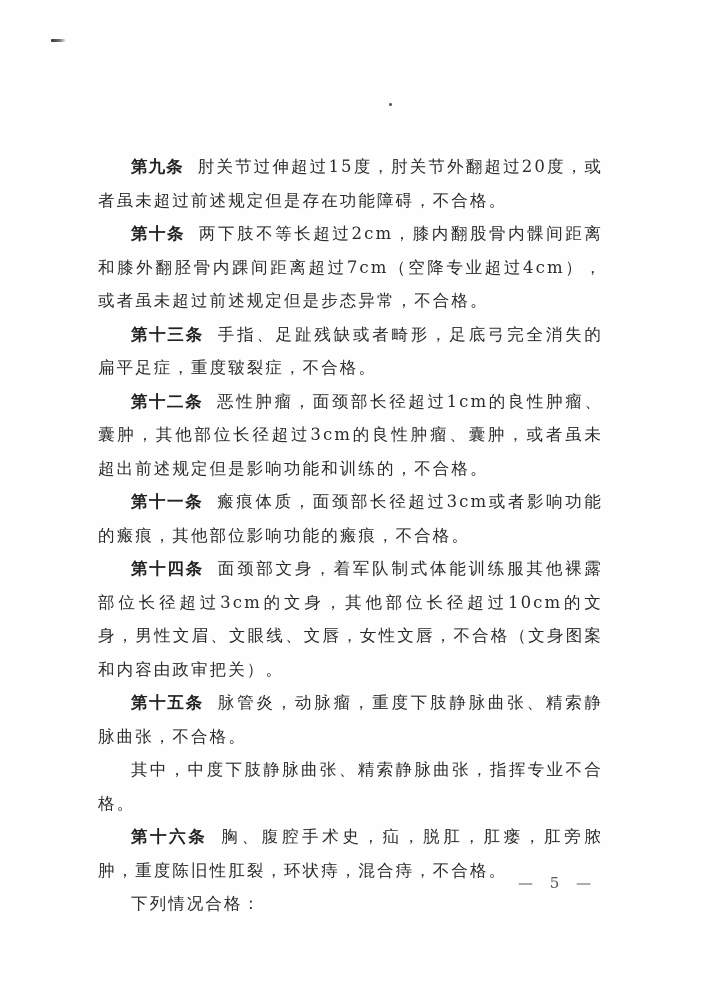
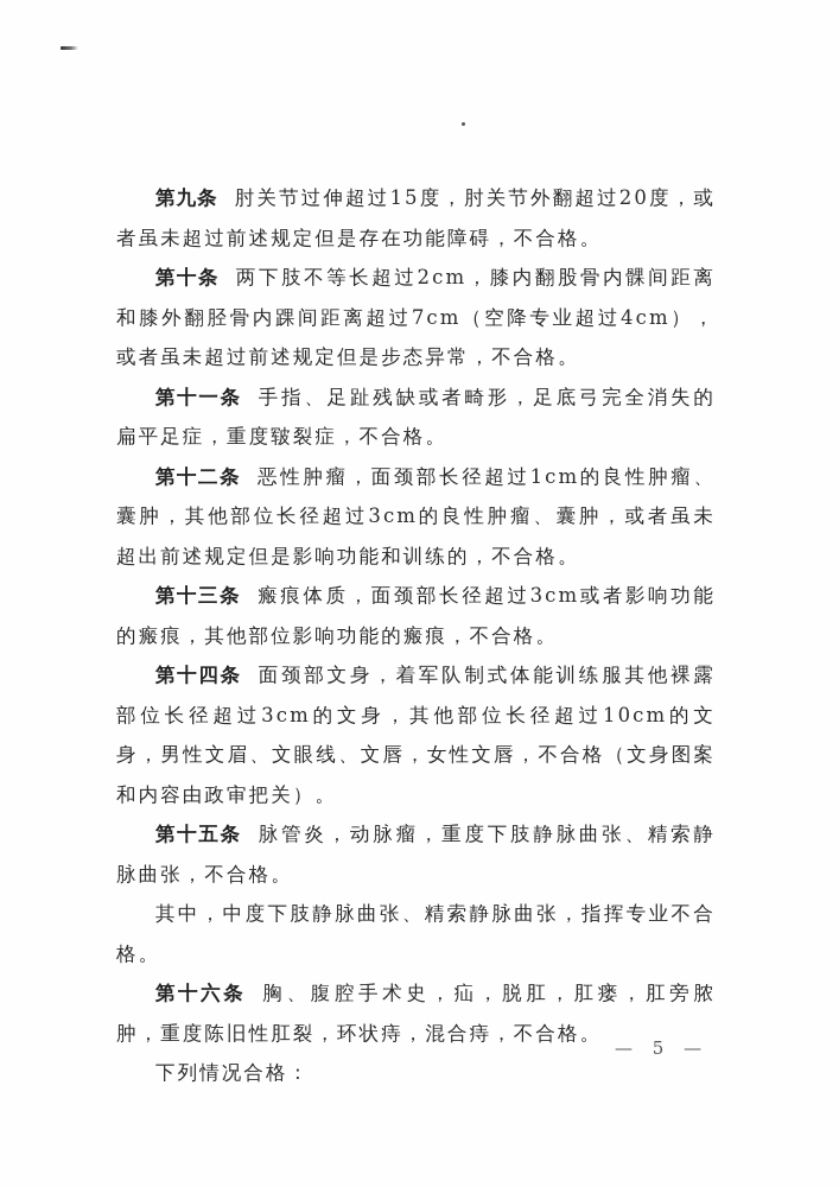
  第九条 肘关节过伸超过15度，肘关节外翻超过20度，或者虽未超过前述规定但是存在功能障碍，不合格。
  第十条 两下肢不等长超过2cm，膝内翻股骨内髁间距离和膝外翻胫骨内踝间距离超过7cm（空降专业超过4cm），或者虽未超过前述规定但是步态异常，不合格。
- 第十三条 手指、足趾残缺或者畸形，足底弓完全消失的扁平足症，重度皲裂症，不合格。
+ 第十一条 手指、足趾残缺或者畸形，足底弓完全消失的扁平足症，重度皲裂症，不合格。
  第十二条 恶性肿瘤，面颈部长径超过1cm的良性肿瘤、囊肿，其他部位长径超过3cm的良性肿瘤、囊肿，或者虽未超出前述规定但是影响功能和训练的，不合格。
- 第十一条 瘢痕体质，面颈部长径超过3cm或者影响功能的瘢痕，其他部位影响功能的瘢痕，不合格。
+ 第十三条 瘢痕体质，面颈部长径超过3cm或者影响功能的瘢痕，其他部位影响功能的瘢痕，不合格。
  第十四条 面颈部文身，着军队制式体能训练服其他裸露部位长径超过3cm的文身，其他部位长径超过10cm的文身，男性文眉、文眼线、文唇，女性文唇，不合格（文身图案和内容由政审把关）。
  第十五条 脉管炎，动脉瘤，重度下肢静脉曲张、精索静脉曲张，不合格。
  其中，中度下肢静脉曲张、精索静脉曲张，指挥专业不合格。
  第十六条 胸、腹腔手术史，疝，脱肛，肛瘘，肛旁脓肿，重度陈旧性肛裂，环状痔，混合痔，不合格。
  下列情况合格：
  — 5 —
